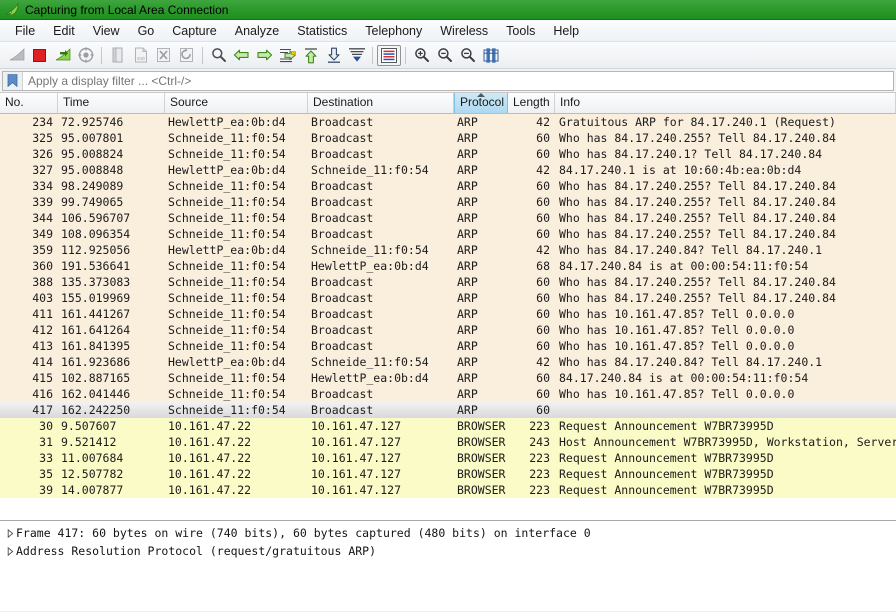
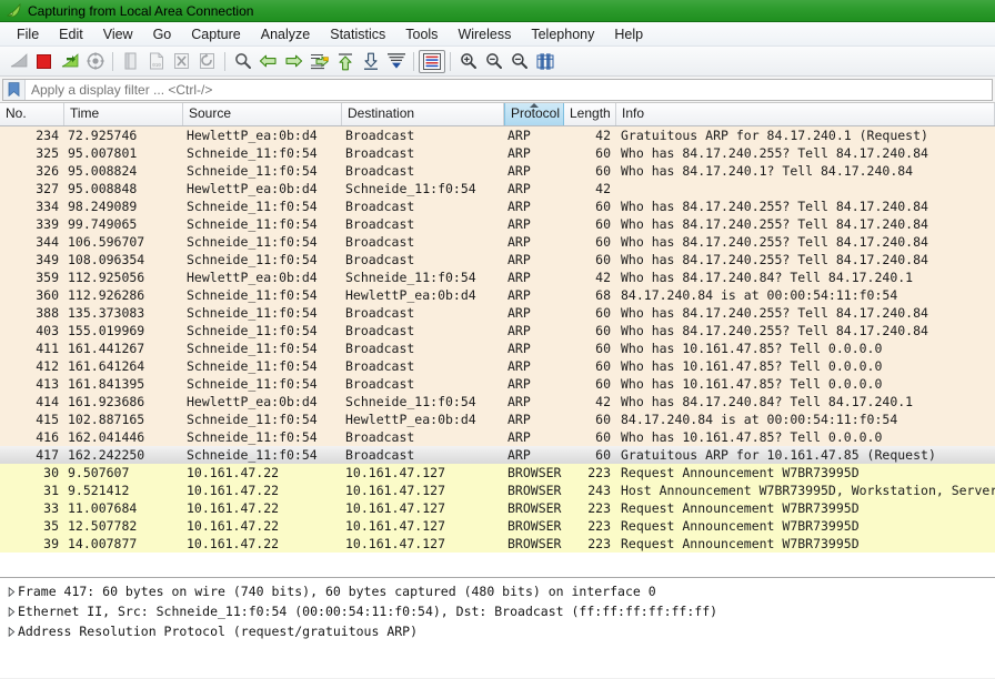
  Capturing from Local Area Connection
  File
  Edit
  View
  Go
  Capture
  Analyze
  Statistics
- Telephony
+ Tools
  Wireless
- Tools
+ Telephony
  Help
  Apply a display filter ... <Ctrl-/>
  No.
  Time
  Source
  Destination
  Protocol
  Length
  Info
  234
  72.925746
  HewlettP_ea:0b:d4
  Broadcast
  ARP
  42
  Gratuitous ARP for 84.17.240.1 (Request)
  325
  95.007801
  Schneide_11:f0:54
  Broadcast
  ARP
  60
  Who has 84.17.240.255? Tell 84.17.240.84
  326
  95.008824
  Schneide_11:f0:54
  Broadcast
  ARP
  60
  Who has 84.17.240.1? Tell 84.17.240.84
  327
  95.008848
  HewlettP_ea:0b:d4
  Schneide_11:f0:54
  ARP
  42
- 84.17.240.1 is at 10:60:4b:ea:0b:d4
  334
  98.249089
  Schneide_11:f0:54
  Broadcast
  ARP
  60
  Who has 84.17.240.255? Tell 84.17.240.84
  339
  99.749065
  Schneide_11:f0:54
  Broadcast
  ARP
  60
  Who has 84.17.240.255? Tell 84.17.240.84
  344
  106.596707
  Schneide_11:f0:54
  Broadcast
  ARP
  60
  Who has 84.17.240.255? Tell 84.17.240.84
  349
  108.096354
  Schneide_11:f0:54
  Broadcast
  ARP
  60
  Who has 84.17.240.255? Tell 84.17.240.84
  359
  112.925056
  HewlettP_ea:0b:d4
  Schneide_11:f0:54
  ARP
  42
  Who has 84.17.240.84? Tell 84.17.240.1
  360
- 191.536641
+ 112.926286
  Schneide_11:f0:54
  HewlettP_ea:0b:d4
  ARP
  68
  84.17.240.84 is at 00:00:54:11:f0:54
  388
  135.373083
  Schneide_11:f0:54
  Broadcast
  ARP
  60
  Who has 84.17.240.255? Tell 84.17.240.84
  403
  155.019969
  Schneide_11:f0:54
  Broadcast
  ARP
  60
  Who has 84.17.240.255? Tell 84.17.240.84
  411
  161.441267
  Schneide_11:f0:54
  Broadcast
  ARP
  60
  Who has 10.161.47.85? Tell 0.0.0.0
  412
  161.641264
  Schneide_11:f0:54
  Broadcast
  ARP
  60
  Who has 10.161.47.85? Tell 0.0.0.0
  413
  161.841395
  Schneide_11:f0:54
  Broadcast
  ARP
  60
  Who has 10.161.47.85? Tell 0.0.0.0
  414
  161.923686
  HewlettP_ea:0b:d4
  Schneide_11:f0:54
  ARP
  42
  Who has 84.17.240.84? Tell 84.17.240.1
  415
  102.887165
  Schneide_11:f0:54
  HewlettP_ea:0b:d4
  ARP
  60
  84.17.240.84 is at 00:00:54:11:f0:54
  416
  162.041446
  Schneide_11:f0:54
  Broadcast
  ARP
  60
  Who has 10.161.47.85? Tell 0.0.0.0
  417
  162.242250
  Schneide_11:f0:54
  Broadcast
  ARP
  60
+ Gratuitous ARP for 10.161.47.85 (Request)
  30
  9.507607
  10.161.47.22
  10.161.47.127
  BROWSER
  223
  Request Announcement W7BR73995D
  31
  9.521412
  10.161.47.22
  10.161.47.127
  BROWSER
  243
  Host Announcement W7BR73995D, Workstation, Server
  33
  11.007684
  10.161.47.22
  10.161.47.127
  BROWSER
  223
  Request Announcement W7BR73995D
  35
  12.507782
  10.161.47.22
  10.161.47.127
  BROWSER
  223
  Request Announcement W7BR73995D
  39
  14.007877
  10.161.47.22
  10.161.47.127
  BROWSER
  223
  Request Announcement W7BR73995D
  Frame 417: 60 bytes on wire (740 bits), 60 bytes captured (480 bits) on interface 0
+ Ethernet II, Src: Schneide_11:f0:54 (00:00:54:11:f0:54), Dst: Broadcast (ff:ff:ff:ff:ff:ff)
  Address Resolution Protocol (request/gratuitous ARP)
